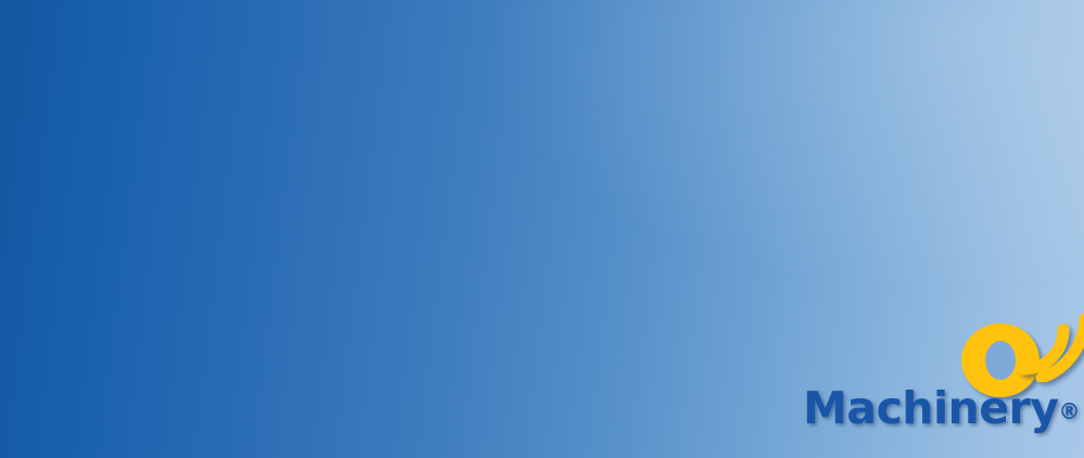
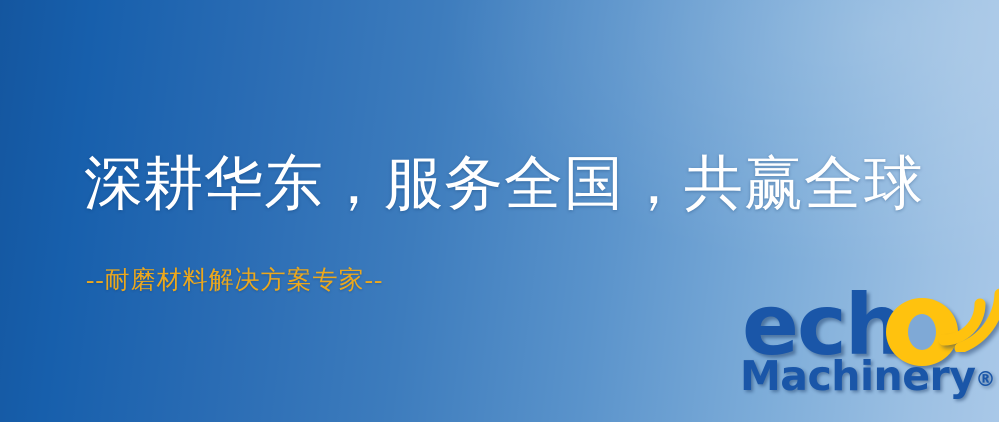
+ 深耕华东，服务全国，共赢全球
+ --耐磨材料解决方案专家--
+ ech
  Machinery®
